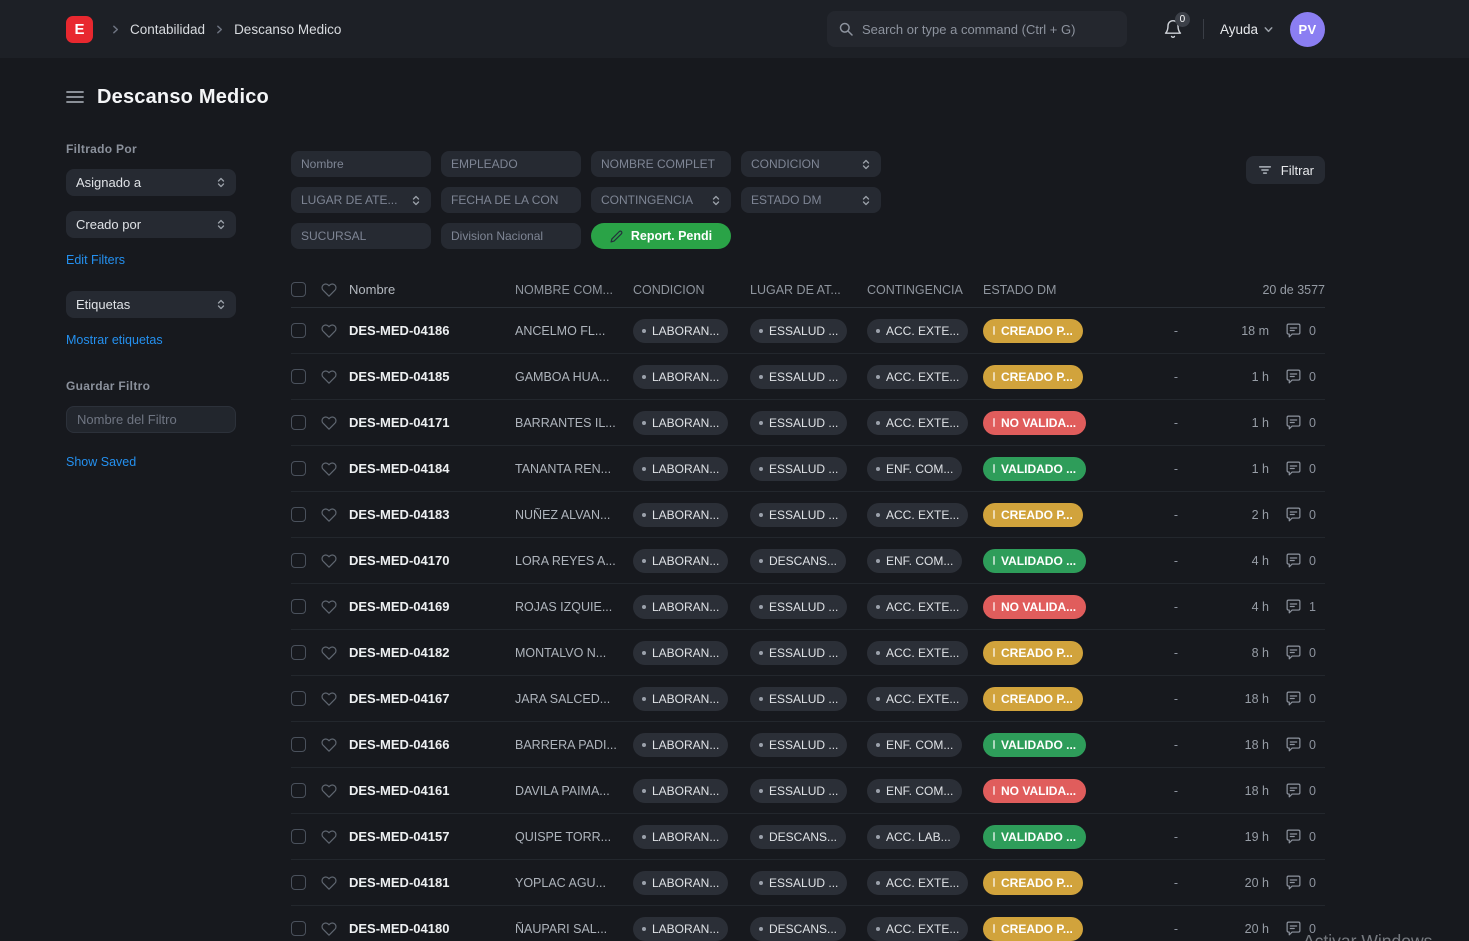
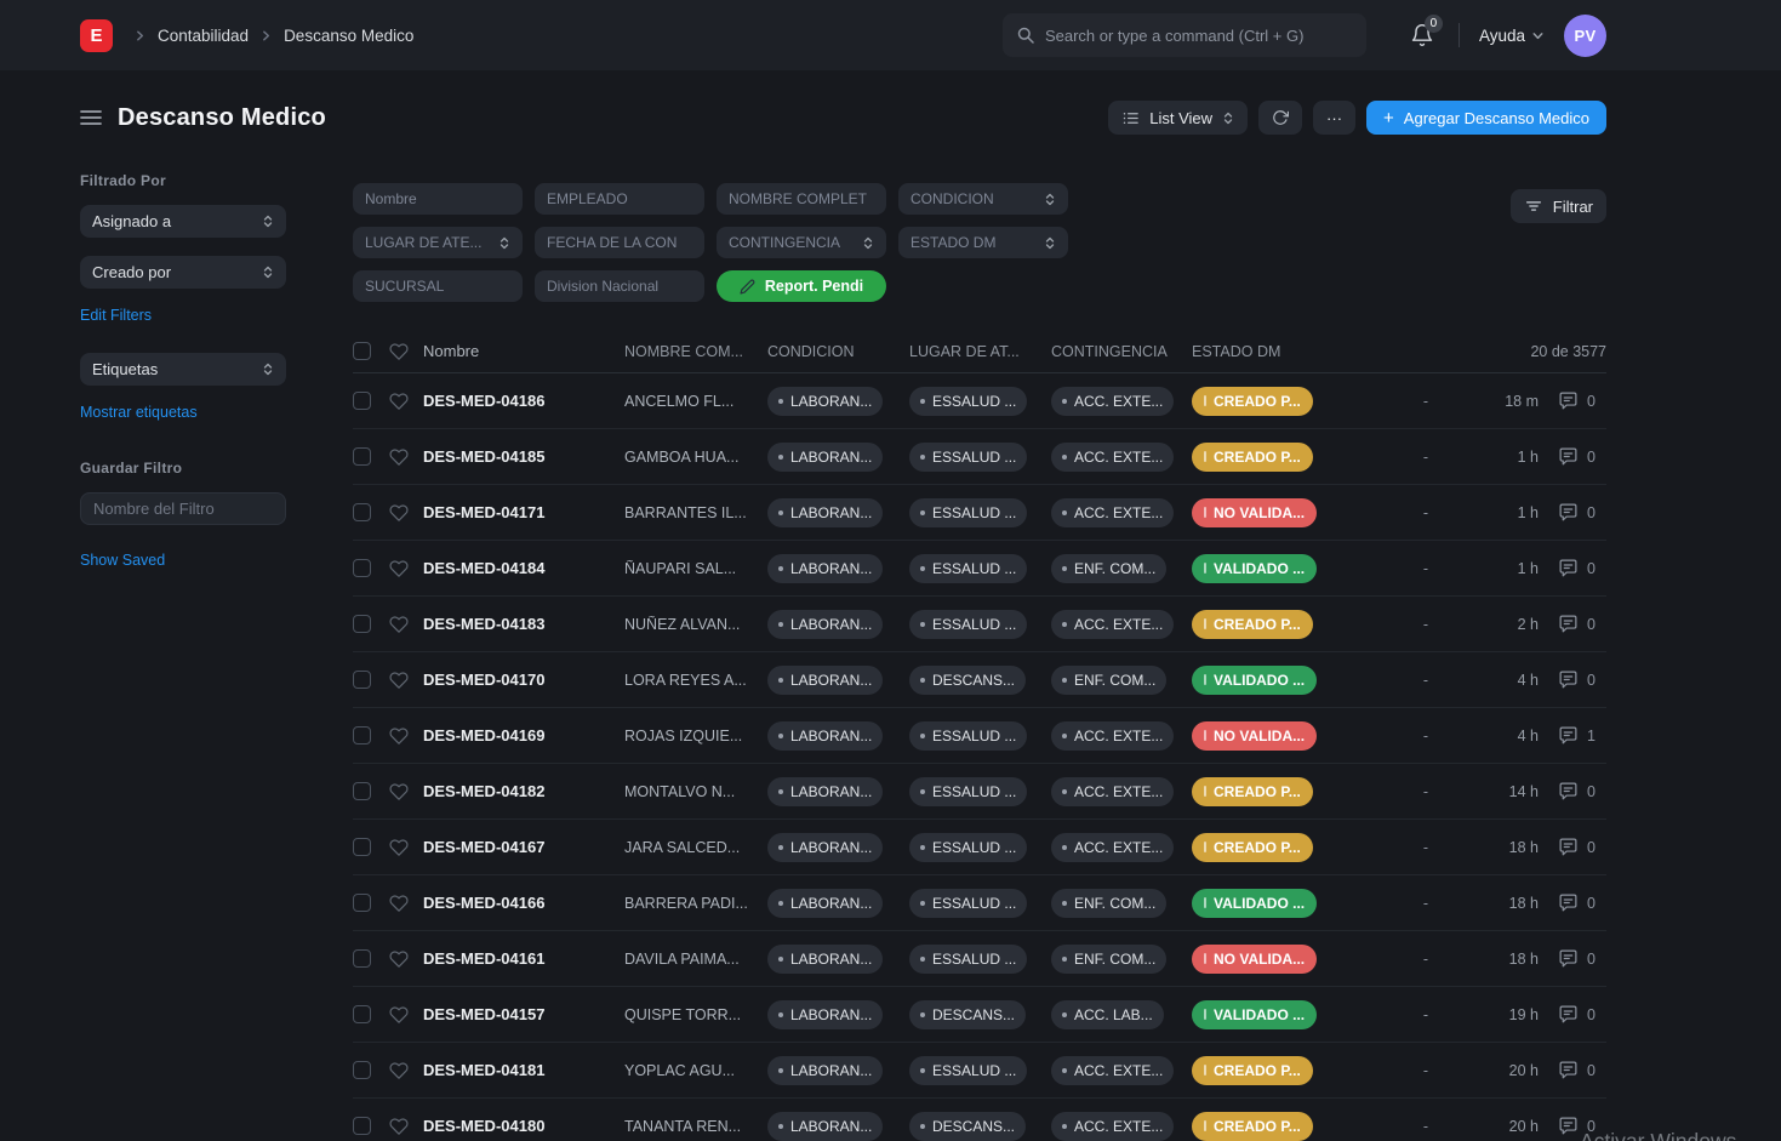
  E
  Contabilidad
  Descanso Medico
  Search or type a command (Ctrl + G)
  0
  Ayuda
  PV
  Descanso Medico
+ List View
+ ···
+ +
+ Agregar Descanso Medico
  Filtrado Por
  Asignado a
  Creado por
  Edit Filters
  Etiquetas
  Mostrar etiquetas
  Guardar Filtro
  Nombre del Filtro
  Show Saved
  Nombre
  EMPLEADO
  NOMBRE COMPLET
  CONDICION
  LUGAR DE ATE...
  FECHA DE LA CON
  CONTINGENCIA
  ESTADO DM
  SUCURSAL
  Division Nacional
  Report. Pendi
  Filtrar
  Nombre
  NOMBRE COM...
  CONDICION
  LUGAR DE AT...
  CONTINGENCIA
  ESTADO DM
  20 de 3577
  DES-MED-04186
  ANCELMO FL...
  LABORAN...
  ESSALUD ...
  ACC. EXTE...
  CREADO P...
  -
  18 m
  0
  DES-MED-04185
  GAMBOA HUA...
  LABORAN...
  ESSALUD ...
  ACC. EXTE...
  CREADO P...
  -
  1 h
  0
  DES-MED-04171
  BARRANTES IL...
  LABORAN...
  ESSALUD ...
  ACC. EXTE...
  NO VALIDA...
  -
  1 h
  0
  DES-MED-04184
- TANANTA REN...
+ ÑAUPARI SAL...
  LABORAN...
  ESSALUD ...
  ENF. COM...
  VALIDADO ...
  -
  1 h
  0
  DES-MED-04183
  NUÑEZ ALVAN...
  LABORAN...
  ESSALUD ...
  ACC. EXTE...
  CREADO P...
  -
  2 h
  0
  DES-MED-04170
  LORA REYES A...
  LABORAN...
  DESCANS...
  ENF. COM...
  VALIDADO ...
  -
  4 h
  0
  DES-MED-04169
  ROJAS IZQUIE...
  LABORAN...
  ESSALUD ...
  ACC. EXTE...
  NO VALIDA...
  -
  4 h
  1
  DES-MED-04182
  MONTALVO N...
  LABORAN...
  ESSALUD ...
  ACC. EXTE...
  CREADO P...
  -
- 8 h
+ 14 h
  0
  DES-MED-04167
  JARA SALCED...
  LABORAN...
  ESSALUD ...
  ACC. EXTE...
  CREADO P...
  -
  18 h
  0
  DES-MED-04166
  BARRERA PADI...
  LABORAN...
  ESSALUD ...
  ENF. COM...
  VALIDADO ...
  -
  18 h
  0
  DES-MED-04161
  DAVILA PAIMA...
  LABORAN...
  ESSALUD ...
  ENF. COM...
  NO VALIDA...
  -
  18 h
  0
  DES-MED-04157
  QUISPE TORR...
  LABORAN...
  DESCANS...
  ACC. LAB...
  VALIDADO ...
  -
  19 h
  0
  DES-MED-04181
  YOPLAC AGU...
  LABORAN...
  ESSALUD ...
  ACC. EXTE...
  CREADO P...
  -
  20 h
  0
  DES-MED-04180
- ÑAUPARI SAL...
+ TANANTA REN...
  LABORAN...
  DESCANS...
  ACC. EXTE...
  CREADO P...
  -
  20 h
  0
